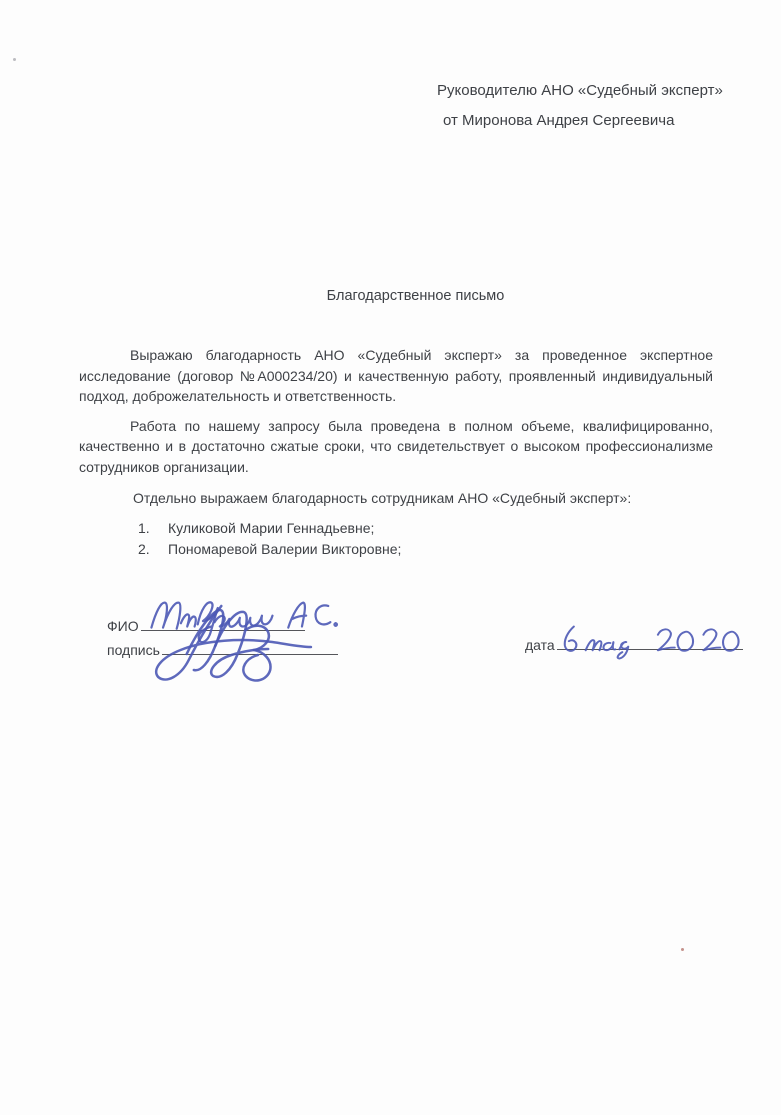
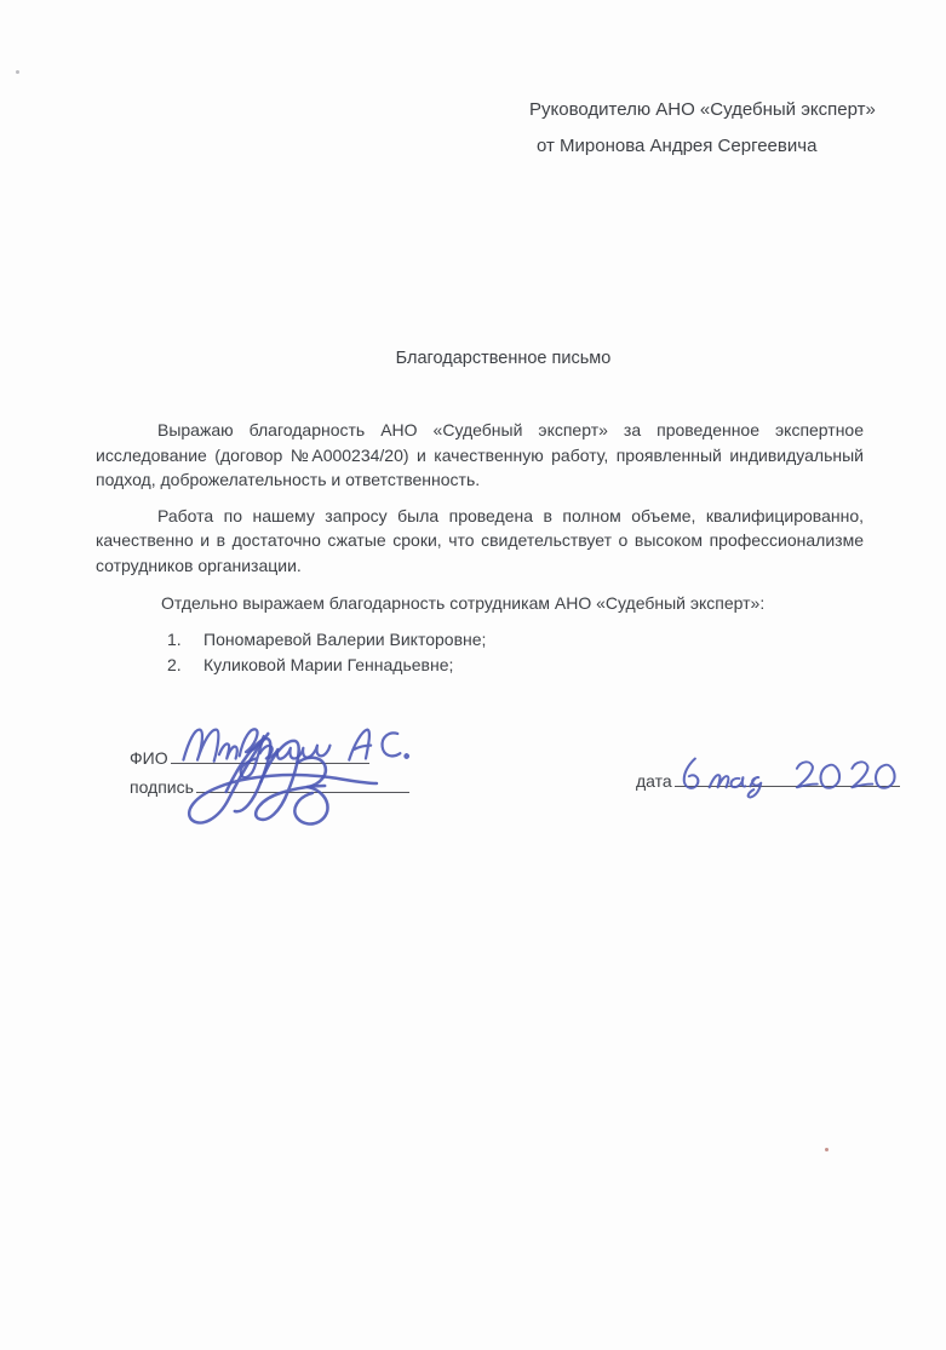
  Руководителю АНО «Судебный эксперт»
  от Миронова Андрея Сергеевича
  Благодарственное письмо
  Выражаю благодарность АНО «Судебный эксперт» за проведенное экспертное исследование (договор №А000234/20) и качественную работу, проявленный индивидуальный подход, доброжелательность и ответственность.
  Работа по нашему запросу была проведена в полном объеме, квалифицированно, качественно и в достаточно сжатые сроки, что свидетельствует о высоком профессионализме сотрудников организации.
  Отдельно выражаем благодарность сотрудникам АНО «Судебный эксперт»:
  1.
- Куликовой Марии Геннадьевне;
+ Пономаревой Валерии Викторовне;
  2.
- Пономаревой Валерии Викторовне;
+ Куликовой Марии Геннадьевне;
  ФИО
  подпись
  дата
